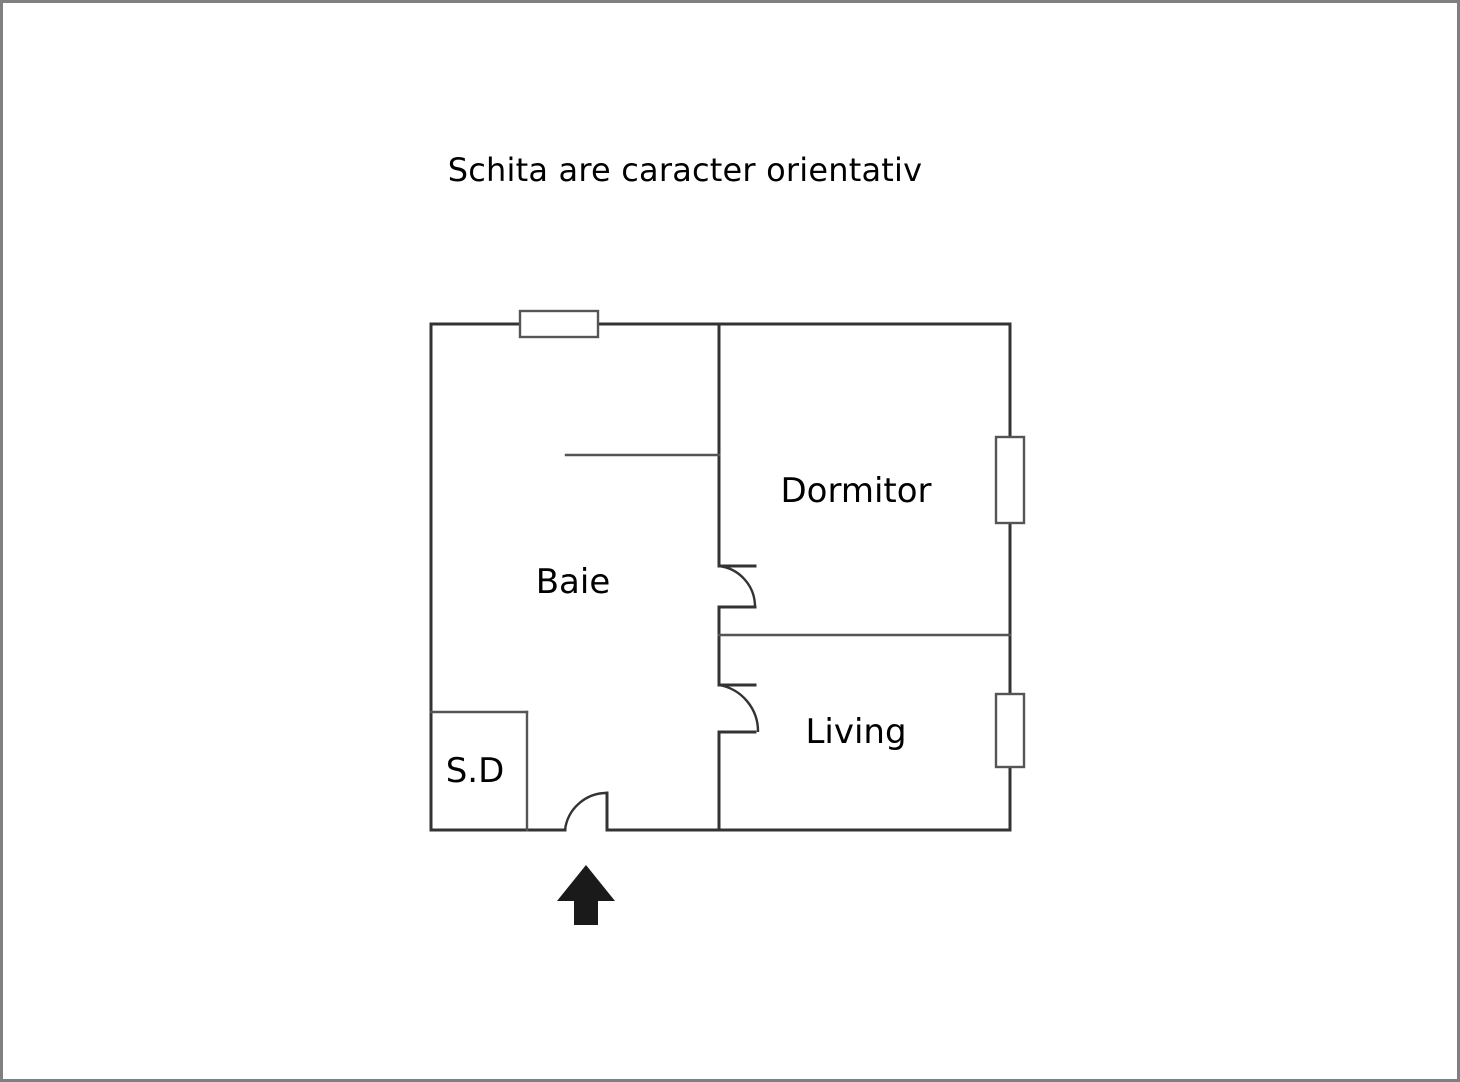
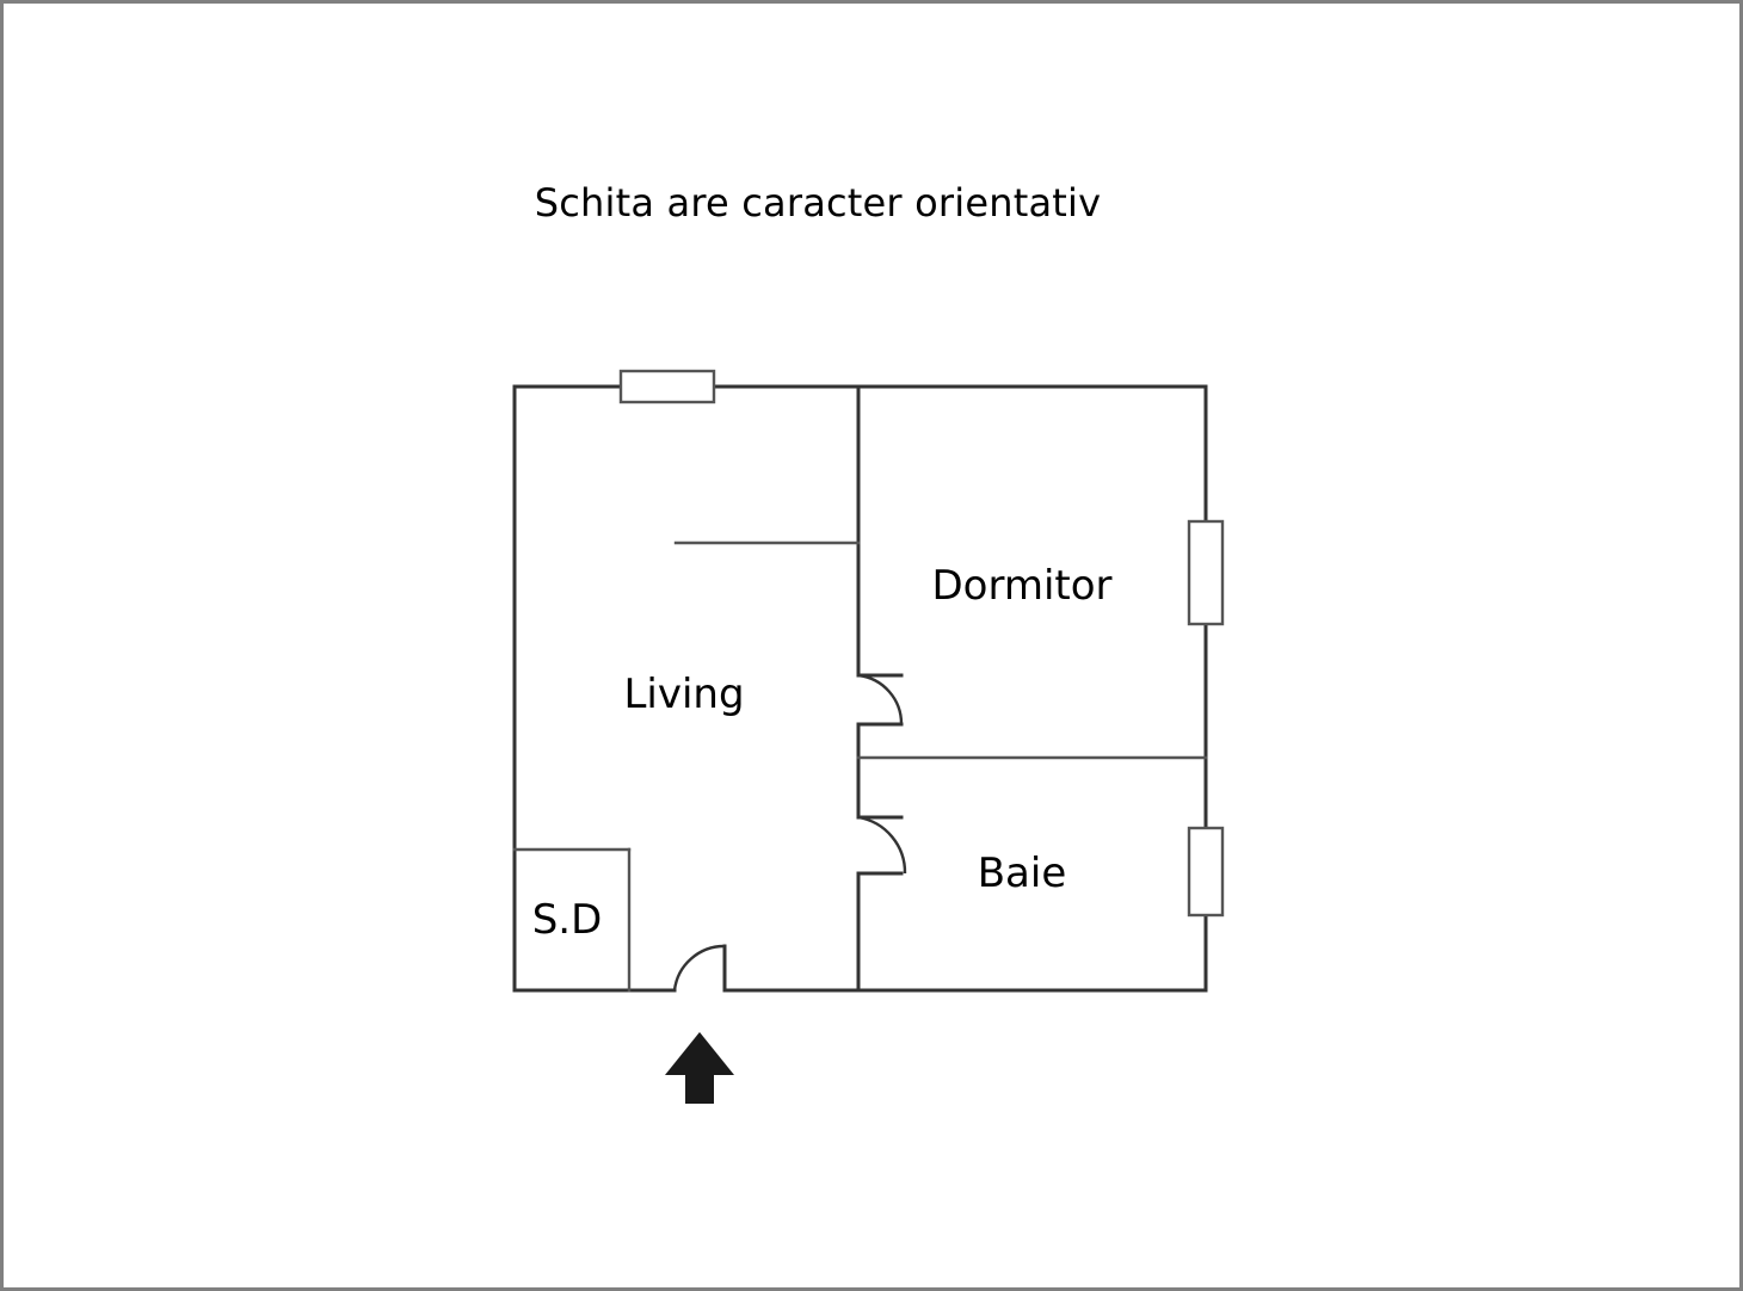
  Schita are caracter orientativ
- Baie
+ Living
  Dormitor
- Living
+ Baie
  S.D
